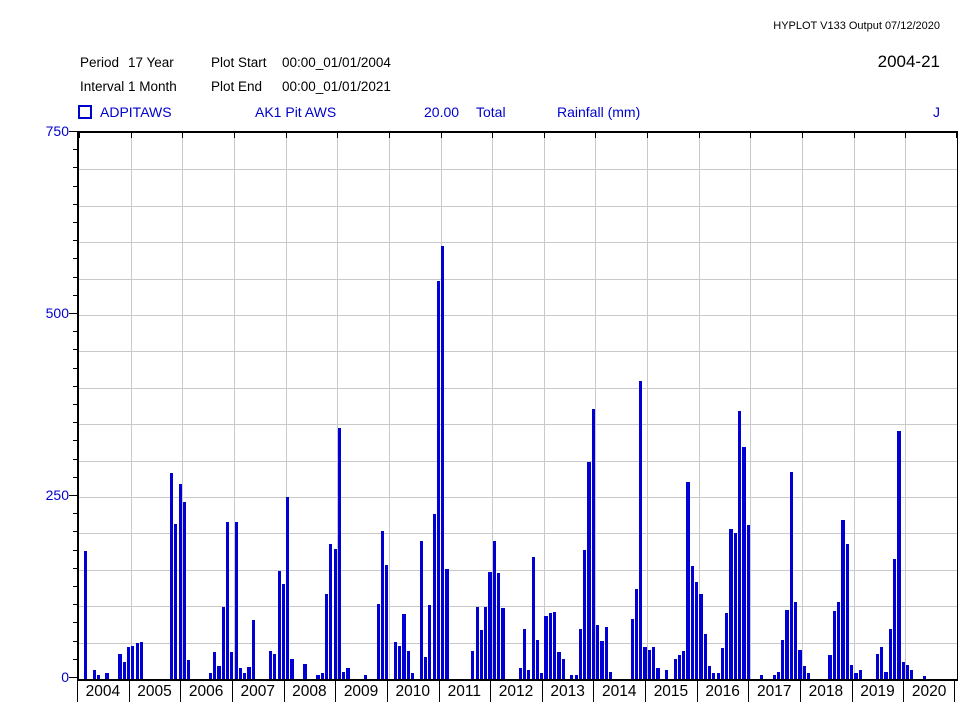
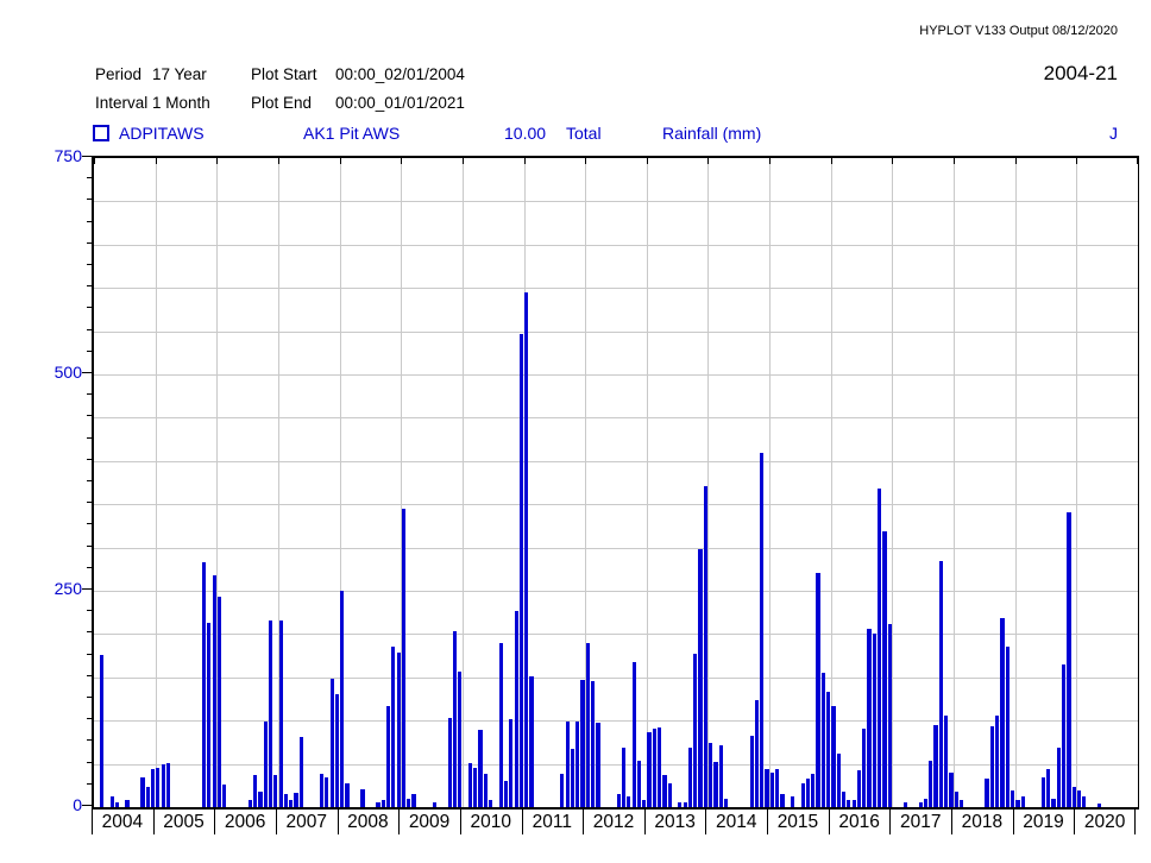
- HYPLOT V133 Output 07/12/2020
+ HYPLOT V133 Output 08/12/2020
  Period
  17 Year
  Plot Start
- 00:00_01/01/2004
+ 00:00_02/01/2004
  2004-21
  Interval
  1 Month
  Plot End
  00:00_01/01/2021
  ADPITAWS
  AK1 Pit AWS
- 20.00
+ 10.00
  Total
  Rainfall (mm)
  J
  0
  250
  500
  750
  2004
  2005
  2006
  2007
  2008
  2009
  2010
  2011
  2012
  2013
  2014
  2015
  2016
  2017
  2018
  2019
  2020
